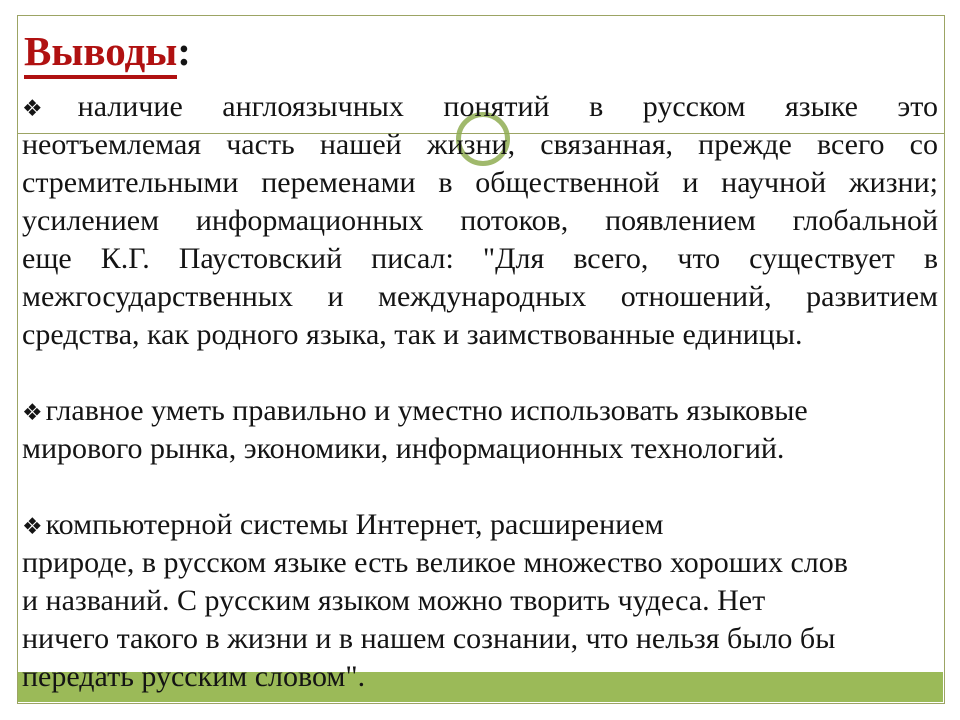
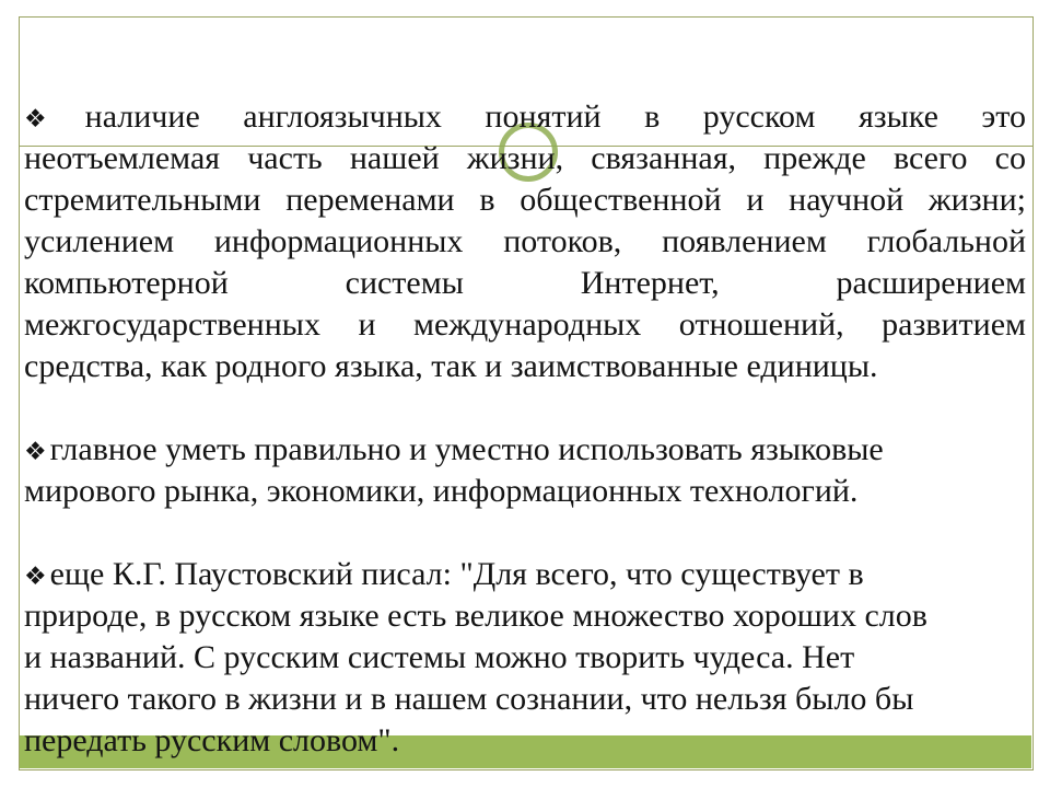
- Выводы:
  ❖наличие англоязычных понятий в русском языке это
  неотъемлемая часть нашей жизни, связанная, прежде всего со
  стремительными переменами в общественной и научной жизни;
  усилением информационных потоков, появлением глобальной
- еще К.Г. Паустовский писал: "Для всего, что существует в
+ компьютерной системы Интернет, расширением
  межгосударственных и международных отношений, развитием
  средства, как родного языка, так и заимствованные единицы.
  ❖главное уметь правильно и уместно использовать языковые
  мирового рынка, экономики, информационных технологий.
- ❖компьютерной системы Интернет, расширением
+ ❖еще К.Г. Паустовский писал: "Для всего, что существует в
  природе, в русском языке есть великое множество хороших слов
- и названий. С русским языком можно творить чудеса. Нет
+ и названий. С русским системы можно творить чудеса. Нет
  ничего такого в жизни и в нашем сознании, что нельзя было бы
  передать русским словом".
